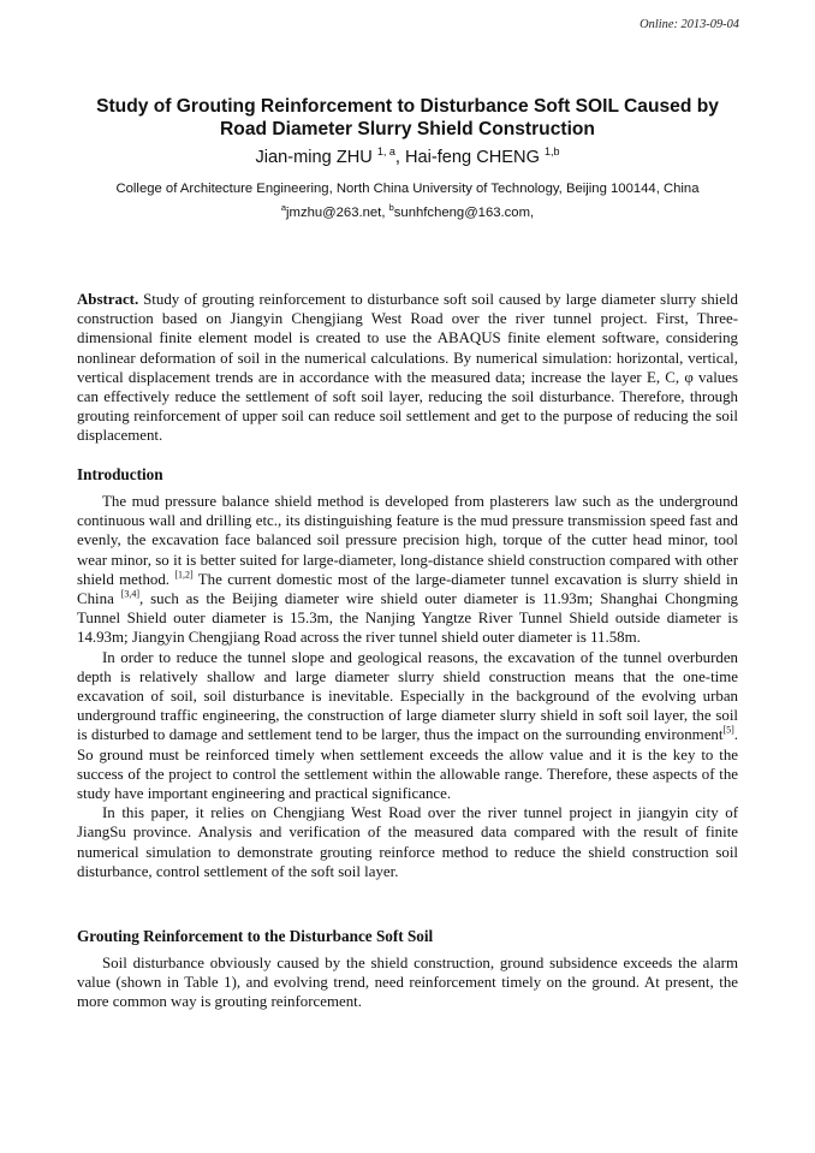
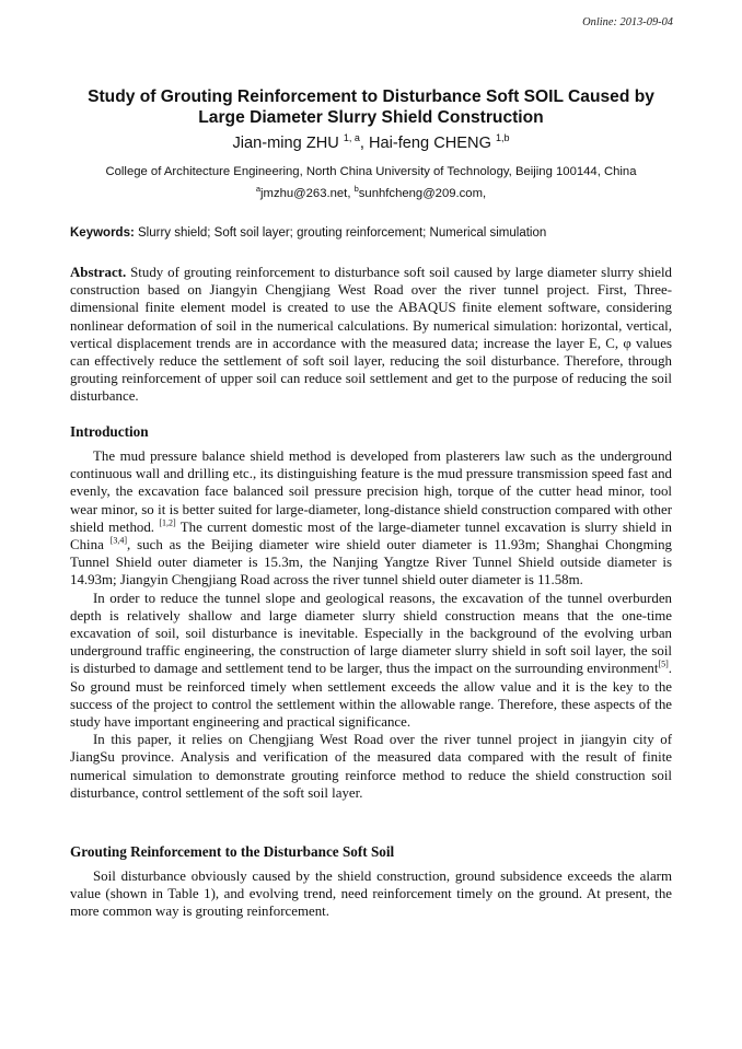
  Online: 2013-09-04
  Study of Grouting Reinforcement to Disturbance Soft SOIL Caused by
- Road Diameter Slurry Shield Construction
+ Large Diameter Slurry Shield Construction
  Jian-ming ZHU 1, a, Hai-feng CHENG 1,b
  College of Architecture Engineering, North China University of Technology, Beijing 100144, China
- ajmzhu@263.net, bsunhfcheng@163.com,
+ ajmzhu@263.net, bsunhfcheng@209.com,
+ Keywords: Slurry shield; Soft soil layer; grouting reinforcement; Numerical simulation
- Abstract. Study of grouting reinforcement to disturbance soft soil caused by large diameter slurry shield construction based on Jiangyin Chengjiang West Road over the river tunnel project. First, Three-dimensional finite element model is created to use the ABAQUS finite element software, considering nonlinear deformation of soil in the numerical calculations. By numerical simulation: horizontal, vertical, vertical displacement trends are in accordance with the measured data; increase the layer E, C, φ values can effectively reduce the settlement of soft soil layer, reducing the soil disturbance. Therefore, through grouting reinforcement of upper soil can reduce soil settlement and get to the purpose of reducing the soil displacement.
+ Abstract. Study of grouting reinforcement to disturbance soft soil caused by large diameter slurry shield construction based on Jiangyin Chengjiang West Road over the river tunnel project. First, Three-dimensional finite element model is created to use the ABAQUS finite element software, considering nonlinear deformation of soil in the numerical calculations. By numerical simulation: horizontal, vertical, vertical displacement trends are in accordance with the measured data; increase the layer E, C, φ values can effectively reduce the settlement of soft soil layer, reducing the soil disturbance. Therefore, through grouting reinforcement of upper soil can reduce soil settlement and get to the purpose of reducing the soil disturbance.
  Introduction
  The mud pressure balance shield method is developed from plasterers law such as the underground continuous wall and drilling etc., its distinguishing feature is the mud pressure transmission speed fast and evenly, the excavation face balanced soil pressure precision high, torque of the cutter head minor, tool wear minor, so it is better suited for large-diameter, long-distance shield construction compared with other shield method. [1,2] The current domestic most of the large-diameter tunnel excavation is slurry shield in China [3,4], such as the Beijing diameter wire shield outer diameter is 11.93m; Shanghai Chongming Tunnel Shield outer diameter is 15.3m, the Nanjing Yangtze River Tunnel Shield outside diameter is 14.93m; Jiangyin Chengjiang Road across the river tunnel shield outer diameter is 11.58m.
  In order to reduce the tunnel slope and geological reasons, the excavation of the tunnel overburden depth is relatively shallow and large diameter slurry shield construction means that the one-time excavation of soil, soil disturbance is inevitable. Especially in the background of the evolving urban underground traffic engineering, the construction of large diameter slurry shield in soft soil layer, the soil is disturbed to damage and settlement tend to be larger, thus the impact on the surrounding environment[5]. So ground must be reinforced timely when settlement exceeds the allow value and it is the key to the success of the project to control the settlement within the allowable range. Therefore, these aspects of the study have important engineering and practical significance.
  In this paper, it relies on Chengjiang West Road over the river tunnel project in jiangyin city of JiangSu province. Analysis and verification of the measured data compared with the result of finite numerical simulation to demonstrate grouting reinforce method to reduce the shield construction soil disturbance, control settlement of the soft soil layer.
  Grouting Reinforcement to the Disturbance Soft Soil
  Soil disturbance obviously caused by the shield construction, ground subsidence exceeds the alarm value (shown in Table 1), and evolving trend, need reinforcement timely on the ground. At present, the more common way is grouting reinforcement.
